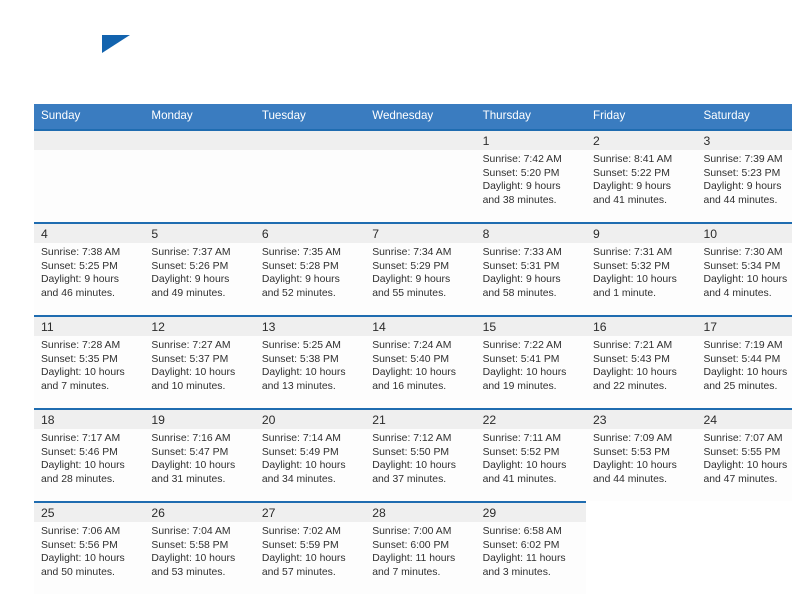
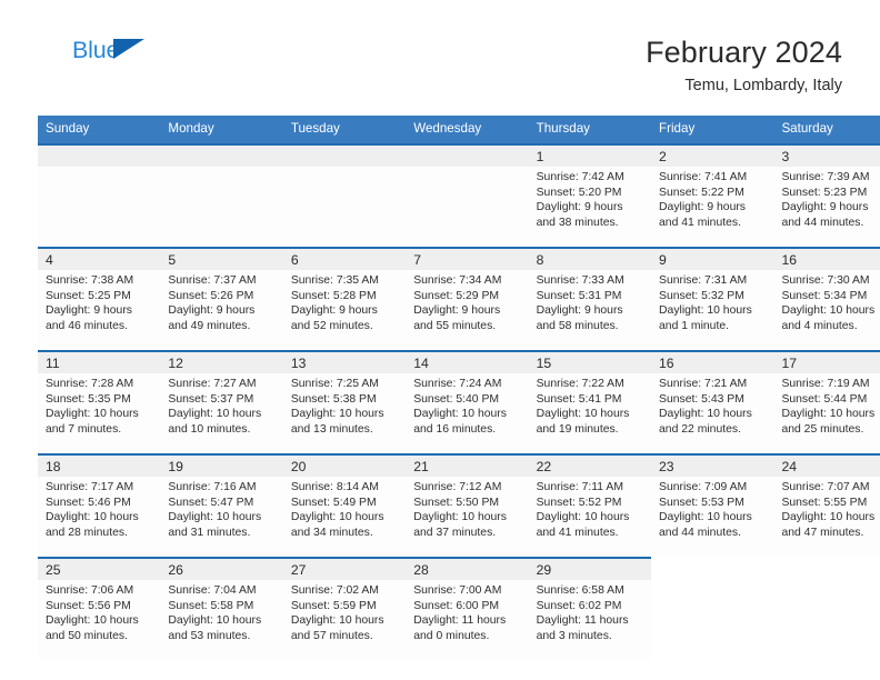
+ Blue
+ February 2024
+ Temu, Lombardy, Italy
  Sunday	Monday	Tuesday	Wednesday	Thursday	Friday	Saturday
- 				1Sunrise: 7:42 AMSunset: 5:20 PMDaylight: 9 hoursand 38 minutes.	2Sunrise: 8:41 AMSunset: 5:22 PMDaylight: 9 hoursand 41 minutes.	3Sunrise: 7:39 AMSunset: 5:23 PMDaylight: 9 hoursand 44 minutes.
+ 				1Sunrise: 7:42 AMSunset: 5:20 PMDaylight: 9 hoursand 38 minutes.	2Sunrise: 7:41 AMSunset: 5:22 PMDaylight: 9 hoursand 41 minutes.	3Sunrise: 7:39 AMSunset: 5:23 PMDaylight: 9 hoursand 44 minutes.
- 4Sunrise: 7:38 AMSunset: 5:25 PMDaylight: 9 hoursand 46 minutes.	5Sunrise: 7:37 AMSunset: 5:26 PMDaylight: 9 hoursand 49 minutes.	6Sunrise: 7:35 AMSunset: 5:28 PMDaylight: 9 hoursand 52 minutes.	7Sunrise: 7:34 AMSunset: 5:29 PMDaylight: 9 hoursand 55 minutes.	8Sunrise: 7:33 AMSunset: 5:31 PMDaylight: 9 hoursand 58 minutes.	9Sunrise: 7:31 AMSunset: 5:32 PMDaylight: 10 hoursand 1 minute.	10Sunrise: 7:30 AMSunset: 5:34 PMDaylight: 10 hoursand 4 minutes.
+ 4Sunrise: 7:38 AMSunset: 5:25 PMDaylight: 9 hoursand 46 minutes.	5Sunrise: 7:37 AMSunset: 5:26 PMDaylight: 9 hoursand 49 minutes.	6Sunrise: 7:35 AMSunset: 5:28 PMDaylight: 9 hoursand 52 minutes.	7Sunrise: 7:34 AMSunset: 5:29 PMDaylight: 9 hoursand 55 minutes.	8Sunrise: 7:33 AMSunset: 5:31 PMDaylight: 9 hoursand 58 minutes.	9Sunrise: 7:31 AMSunset: 5:32 PMDaylight: 10 hoursand 1 minute.	16Sunrise: 7:30 AMSunset: 5:34 PMDaylight: 10 hoursand 4 minutes.
- 11Sunrise: 7:28 AMSunset: 5:35 PMDaylight: 10 hoursand 7 minutes.	12Sunrise: 7:27 AMSunset: 5:37 PMDaylight: 10 hoursand 10 minutes.	13Sunrise: 5:25 AMSunset: 5:38 PMDaylight: 10 hoursand 13 minutes.	14Sunrise: 7:24 AMSunset: 5:40 PMDaylight: 10 hoursand 16 minutes.	15Sunrise: 7:22 AMSunset: 5:41 PMDaylight: 10 hoursand 19 minutes.	16Sunrise: 7:21 AMSunset: 5:43 PMDaylight: 10 hoursand 22 minutes.	17Sunrise: 7:19 AMSunset: 5:44 PMDaylight: 10 hoursand 25 minutes.
+ 11Sunrise: 7:28 AMSunset: 5:35 PMDaylight: 10 hoursand 7 minutes.	12Sunrise: 7:27 AMSunset: 5:37 PMDaylight: 10 hoursand 10 minutes.	13Sunrise: 7:25 AMSunset: 5:38 PMDaylight: 10 hoursand 13 minutes.	14Sunrise: 7:24 AMSunset: 5:40 PMDaylight: 10 hoursand 16 minutes.	15Sunrise: 7:22 AMSunset: 5:41 PMDaylight: 10 hoursand 19 minutes.	16Sunrise: 7:21 AMSunset: 5:43 PMDaylight: 10 hoursand 22 minutes.	17Sunrise: 7:19 AMSunset: 5:44 PMDaylight: 10 hoursand 25 minutes.
- 18Sunrise: 7:17 AMSunset: 5:46 PMDaylight: 10 hoursand 28 minutes.	19Sunrise: 7:16 AMSunset: 5:47 PMDaylight: 10 hoursand 31 minutes.	20Sunrise: 7:14 AMSunset: 5:49 PMDaylight: 10 hoursand 34 minutes.	21Sunrise: 7:12 AMSunset: 5:50 PMDaylight: 10 hoursand 37 minutes.	22Sunrise: 7:11 AMSunset: 5:52 PMDaylight: 10 hoursand 41 minutes.	23Sunrise: 7:09 AMSunset: 5:53 PMDaylight: 10 hoursand 44 minutes.	24Sunrise: 7:07 AMSunset: 5:55 PMDaylight: 10 hoursand 47 minutes.
+ 18Sunrise: 7:17 AMSunset: 5:46 PMDaylight: 10 hoursand 28 minutes.	19Sunrise: 7:16 AMSunset: 5:47 PMDaylight: 10 hoursand 31 minutes.	20Sunrise: 8:14 AMSunset: 5:49 PMDaylight: 10 hoursand 34 minutes.	21Sunrise: 7:12 AMSunset: 5:50 PMDaylight: 10 hoursand 37 minutes.	22Sunrise: 7:11 AMSunset: 5:52 PMDaylight: 10 hoursand 41 minutes.	23Sunrise: 7:09 AMSunset: 5:53 PMDaylight: 10 hoursand 44 minutes.	24Sunrise: 7:07 AMSunset: 5:55 PMDaylight: 10 hoursand 47 minutes.
- 25Sunrise: 7:06 AMSunset: 5:56 PMDaylight: 10 hoursand 50 minutes.	26Sunrise: 7:04 AMSunset: 5:58 PMDaylight: 10 hoursand 53 minutes.	27Sunrise: 7:02 AMSunset: 5:59 PMDaylight: 10 hoursand 57 minutes.	28Sunrise: 7:00 AMSunset: 6:00 PMDaylight: 11 hoursand 7 minutes.	29Sunrise: 6:58 AMSunset: 6:02 PMDaylight: 11 hoursand 3 minutes.
+ 25Sunrise: 7:06 AMSunset: 5:56 PMDaylight: 10 hoursand 50 minutes.	26Sunrise: 7:04 AMSunset: 5:58 PMDaylight: 10 hoursand 53 minutes.	27Sunrise: 7:02 AMSunset: 5:59 PMDaylight: 10 hoursand 57 minutes.	28Sunrise: 7:00 AMSunset: 6:00 PMDaylight: 11 hoursand 0 minutes.	29Sunrise: 6:58 AMSunset: 6:02 PMDaylight: 11 hoursand 3 minutes.
